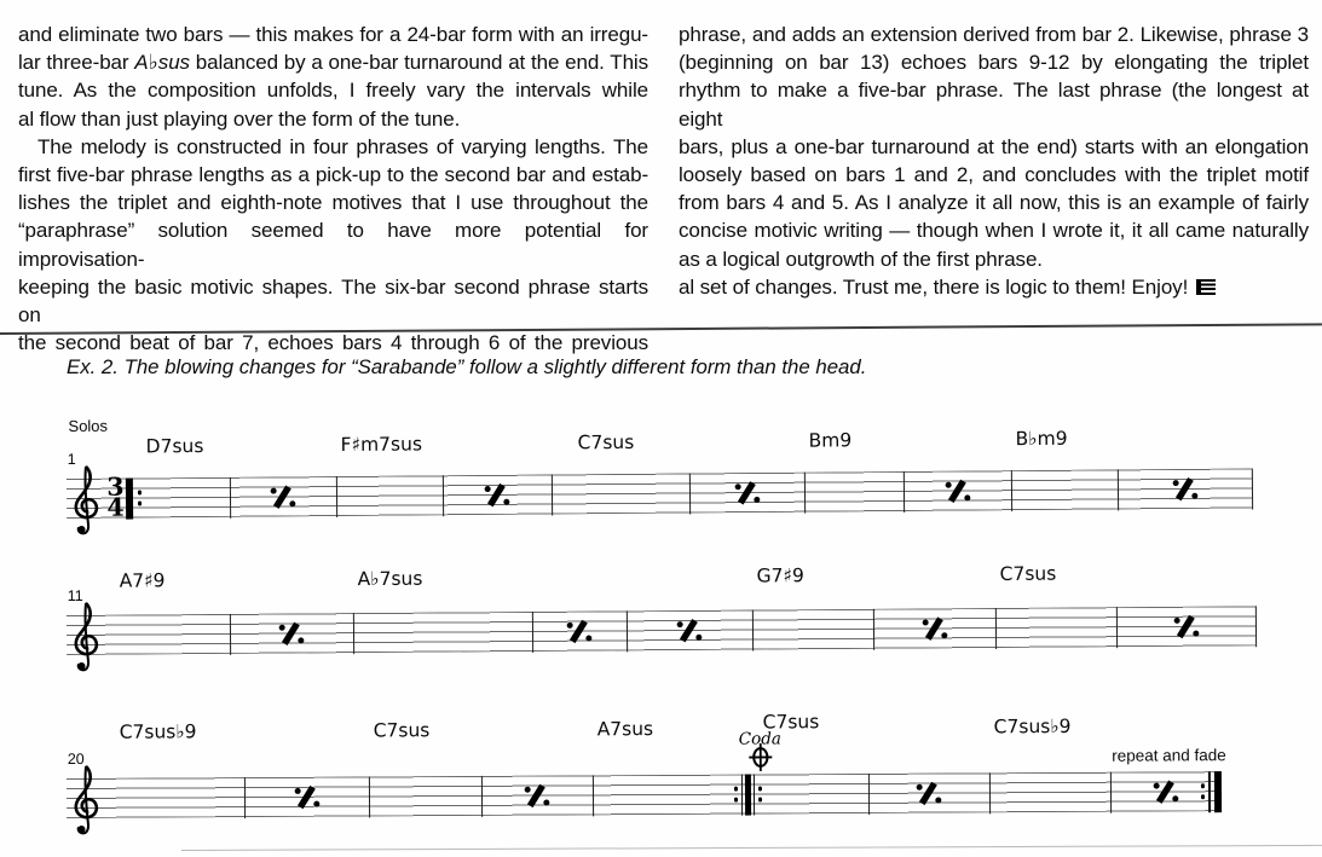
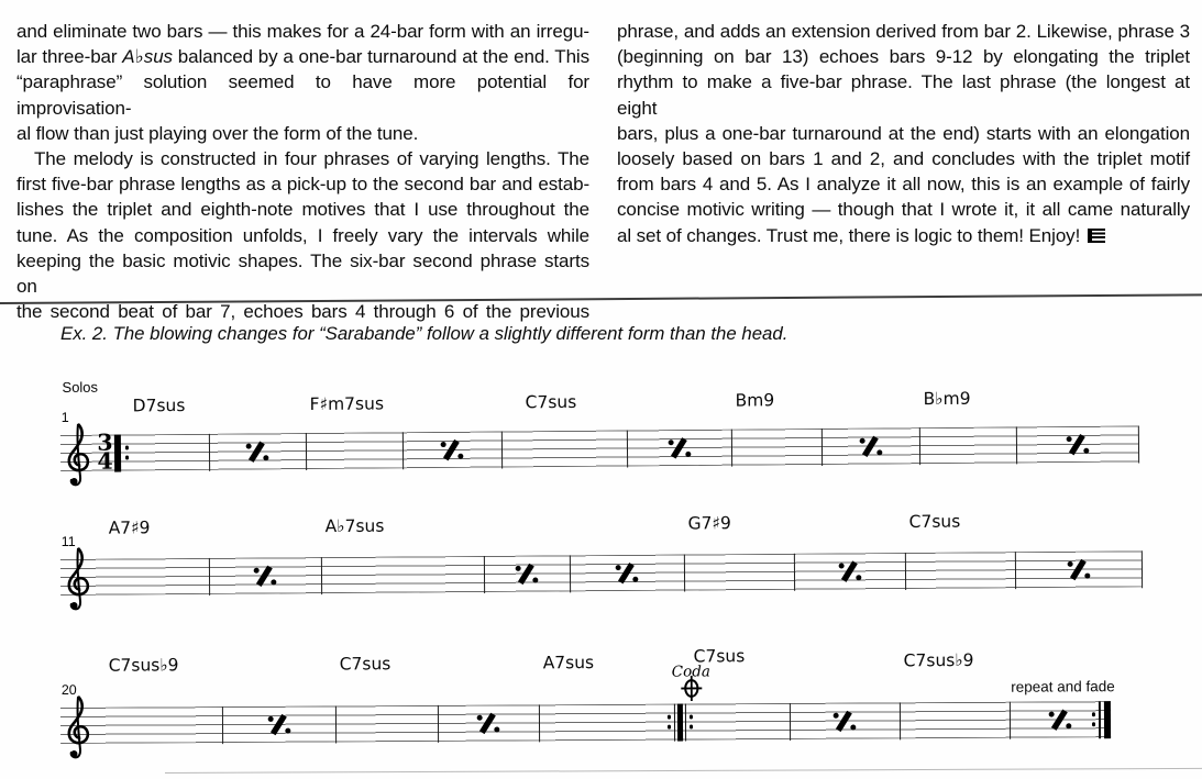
  and eliminate two bars — this makes for a 24-bar form with an irregu-
  lar three-bar A♭sus balanced by a one-bar turnaround at the end. This
- tune. As the composition unfolds, I freely vary the intervals while
+ “paraphrase” solution seemed to have more potential for improvisation-
  al flow than just playing over the form of the tune.
  The melody is constructed in four phrases of varying lengths. The
  first five-bar phrase lengths as a pick-up to the second bar and estab-
  lishes the triplet and eighth-note motives that I use throughout the
- “paraphrase” solution seemed to have more potential for improvisation-
+ tune. As the composition unfolds, I freely vary the intervals while
  keeping the basic motivic shapes. The six-bar second phrase starts on
  the second beat of bar 7, echoes bars 4 through 6 of the previous
  phrase, and adds an extension derived from bar 2. Likewise, phrase 3
  (beginning on bar 13) echoes bars 9-12 by elongating the triplet
  rhythm to make a five-bar phrase. The last phrase (the longest at eight
  bars, plus a one-bar turnaround at the end) starts with an elongation
  loosely based on bars 1 and 2, and concludes with the triplet motif
  from bars 4 and 5. As I analyze it all now, this is an example of fairly
- concise motivic writing — though when I wrote it, it all came naturally
+ concise motivic writing — though that I wrote it, it all came naturally
- as a logical outgrowth of the first phrase.
  al set of changes. Trust me, there is logic to them! Enjoy!
  Ex. 2. The blowing changes for “Sarabande” follow a slightly different form than the head.
  1
  Solos
  3
  4
  D7sus
  F♯m7sus
  C7sus
  Bm9
  B♭m9
  11
  A7♯9
  A♭7sus
  G7♯9
  C7sus
  20
  C7sus♭9
  C7sus
  A7sus
  C7sus
  Coda
  C7sus♭9
  repeat and fade
